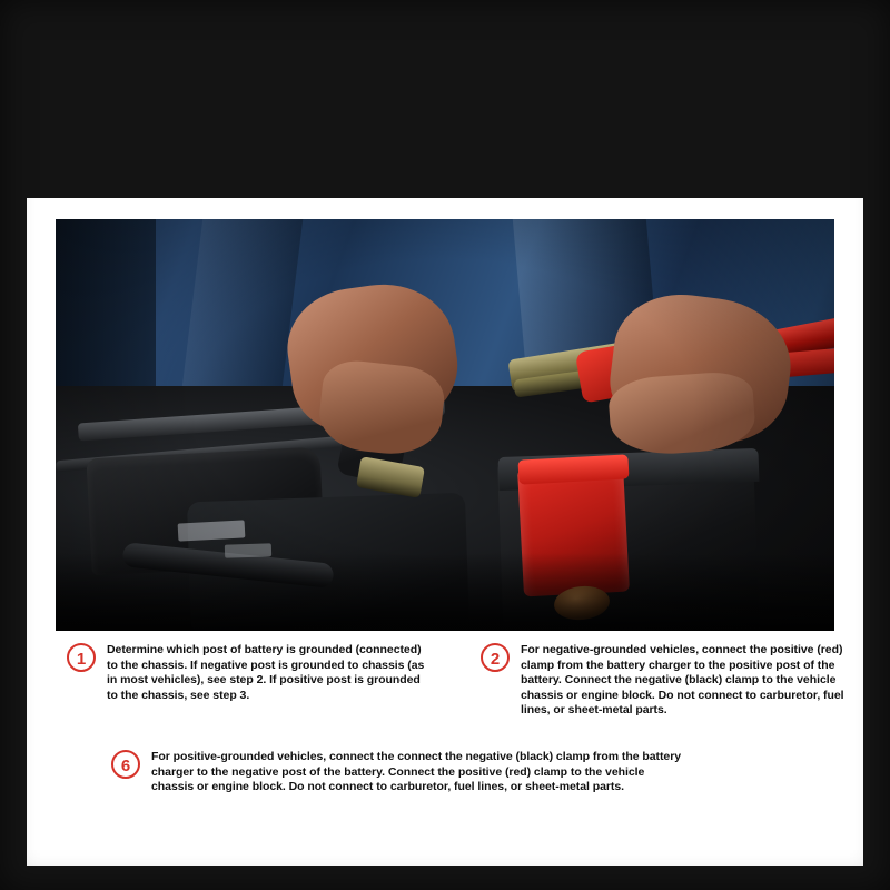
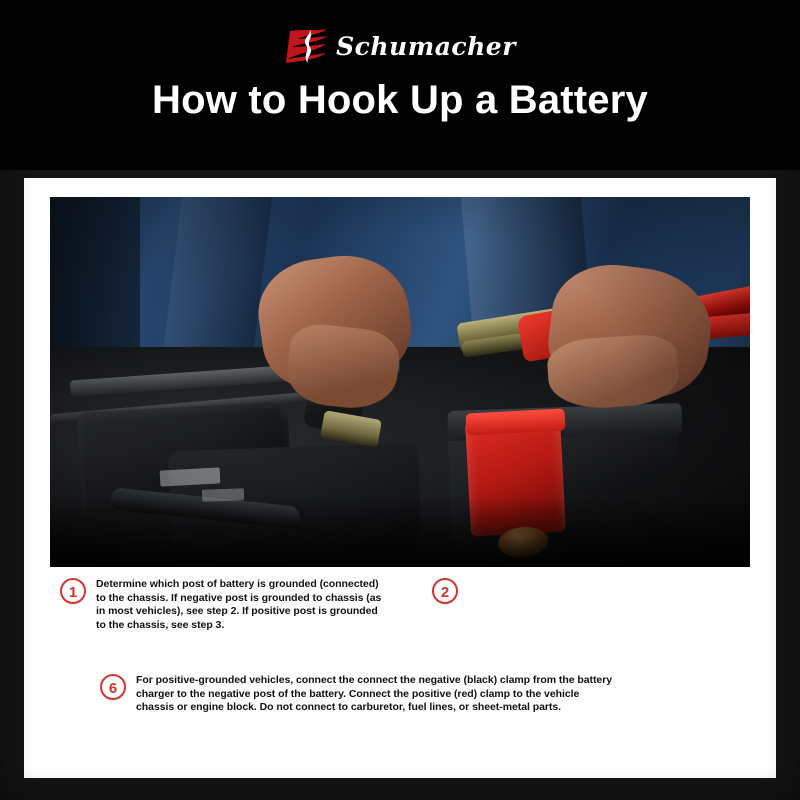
+ Schumacher
+ How to Hook Up a Battery
  1
  Determine which post of battery is grounded (connected) to the chassis. If negative post is grounded to chassis (as in most vehicles), see step 2. If positive post is grounded to the chassis, see step 3.
  2
- For negative-grounded vehicles, connect the positive (red) clamp from the battery charger to the positive post of the battery. Connect the negative (black) clamp to the vehicle chassis or engine block. Do not connect to carburetor, fuel lines, or sheet-metal parts.
  6
  For positive-grounded vehicles, connect the connect the negative (black) clamp from the battery charger to the negative post of the battery. Connect the positive (red) clamp to the vehicle chassis or engine block. Do not connect to carburetor, fuel lines, or sheet-metal parts.
